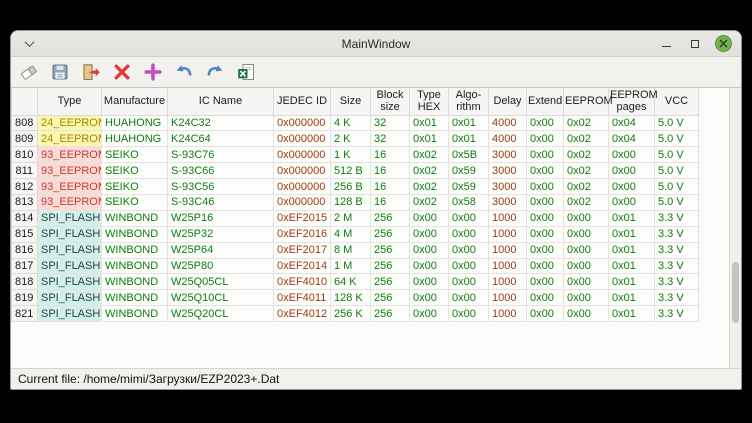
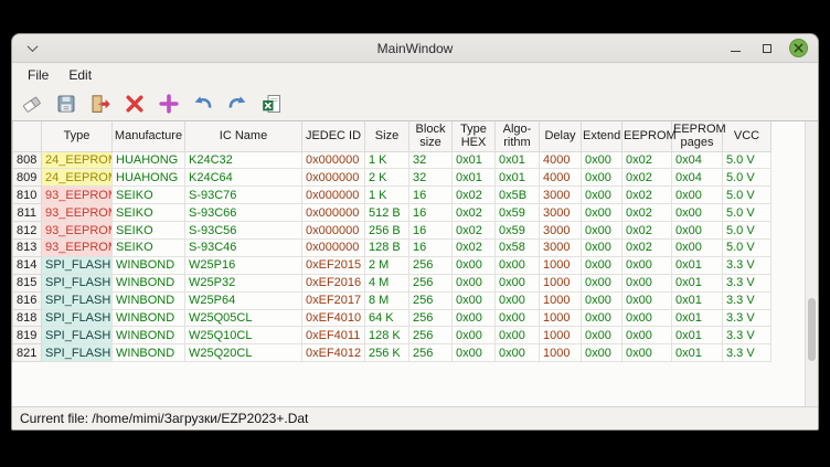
  MainWindow
+ File
+ Edit
  	Type	Manufacture	IC Name	JEDEC ID	Size	Block size	Type HEX	Algo- rithm	Delay	Extend	EEPROM	EEPROM pages	VCC
- 808	24_EEPRO	HUAHONG	K24C32	0x000000	4 K	32	0x01	0x01	4000	0x00	0x02	0x04	5.0 V
+ 808	24_EEPRO	HUAHONG	K24C32	0x000000	1 K	32	0x01	0x01	4000	0x00	0x02	0x04	5.0 V
  809	24_EEPRO	HUAHONG	K24C64	0x000000	2 K	32	0x01	0x01	4000	0x00	0x02	0x04	5.0 V
  810	93_EEPRO	SEIKO	S-93C76	0x000000	1 K	16	0x02	0x5B	3000	0x00	0x02	0x00	5.0 V
  811	93_EEPRO	SEIKO	S-93C66	0x000000	512 B	16	0x02	0x59	3000	0x00	0x02	0x00	5.0 V
  812	93_EEPRO	SEIKO	S-93C56	0x000000	256 B	16	0x02	0x59	3000	0x00	0x02	0x00	5.0 V
  813	93_EEPRO	SEIKO	S-93C46	0x000000	128 B	16	0x02	0x58	3000	0x00	0x02	0x00	5.0 V
  814	SPI_FLASH	WINBOND	W25P16	0xEF2015	2 M	256	0x00	0x00	1000	0x00	0x00	0x01	3.3 V
  815	SPI_FLASH	WINBOND	W25P32	0xEF2016	4 M	256	0x00	0x00	1000	0x00	0x00	0x01	3.3 V
  816	SPI_FLASH	WINBOND	W25P64	0xEF2017	8 M	256	0x00	0x00	1000	0x00	0x00	0x01	3.3 V
- 817	SPI_FLASH	WINBOND	W25P80	0xEF2014	1 M	256	0x00	0x00	1000	0x00	0x00	0x01	3.3 V
  818	SPI_FLASH	WINBOND	W25Q05CL	0xEF4010	64 K	256	0x00	0x00	1000	0x00	0x00	0x01	3.3 V
  819	SPI_FLASH	WINBOND	W25Q10CL	0xEF4011	128 K	256	0x00	0x00	1000	0x00	0x00	0x01	3.3 V
  821	SPI_FLASH	WINBOND	W25Q20CL	0xEF4012	256 K	256	0x00	0x00	1000	0x00	0x00	0x01	3.3 V
  Current file: /home/mimi/Загрузки/EZP2023+.Dat
